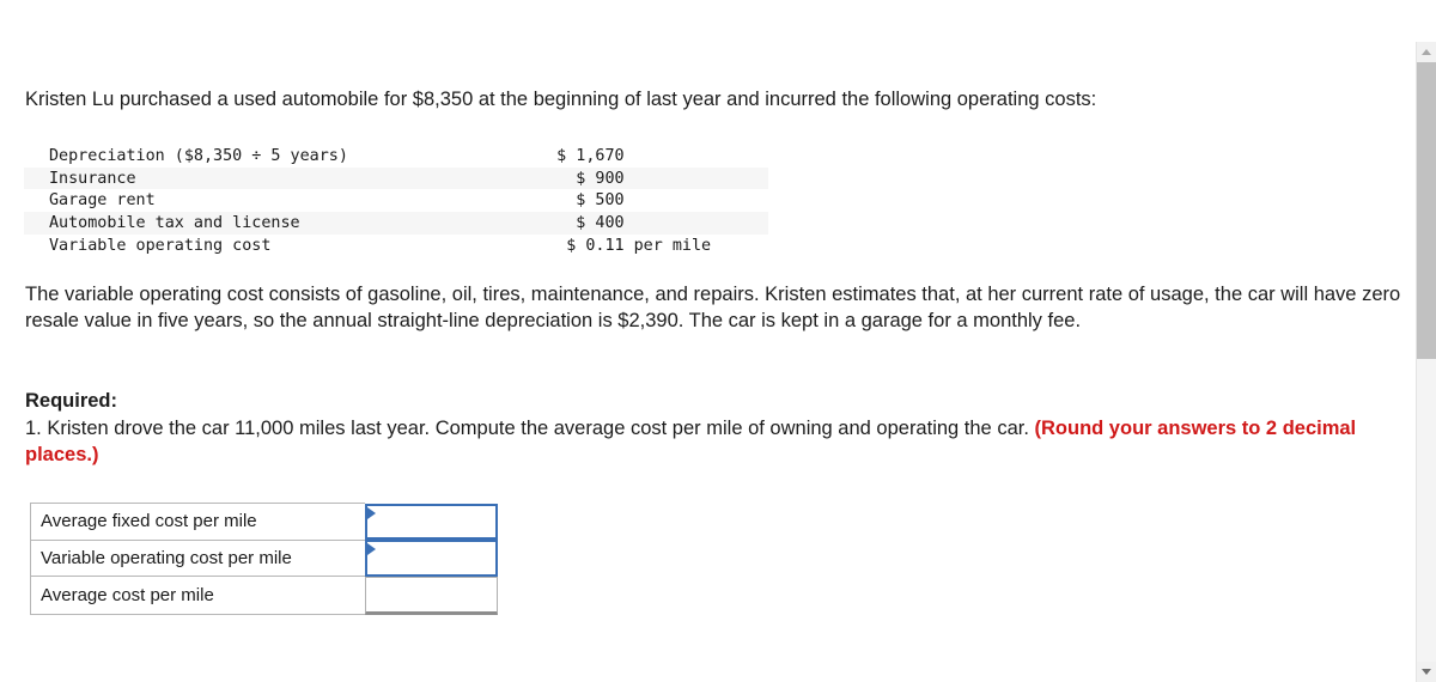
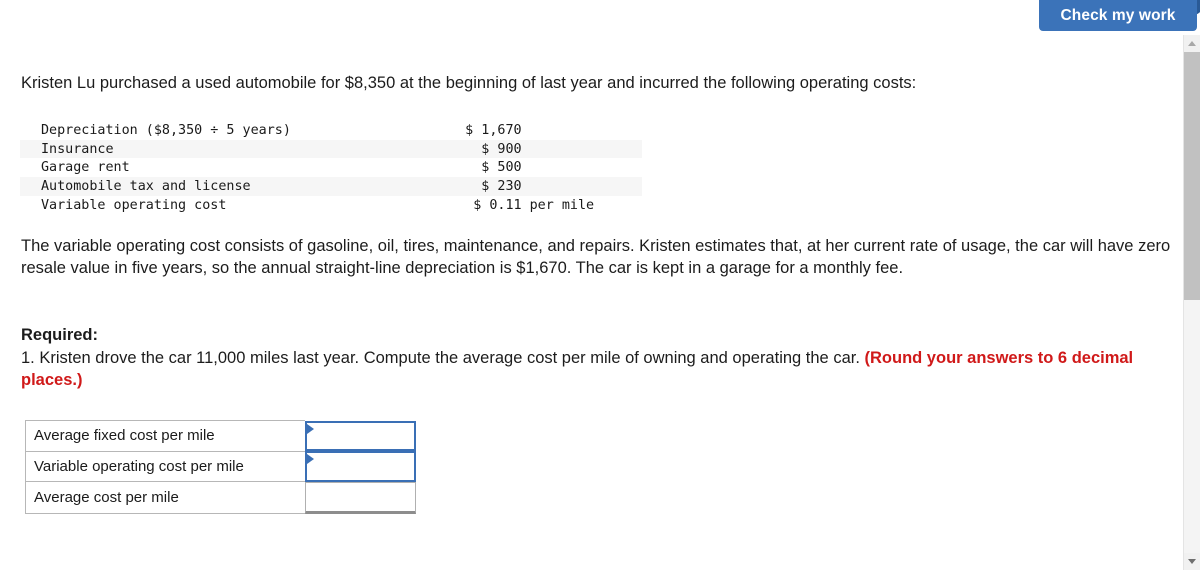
  Kristen Lu purchased a used automobile for $8,350 at the beginning of last year and incurred the following operating costs:
  Depreciation ($8,350 ÷ 5 years)	$ 1,670
  Insurance	$ 900
  Garage rent	$ 500
- Automobile tax and license	$ 400
+ Automobile tax and license	$ 230
  Variable operating cost	$ 0.11	per mile
- The variable operating cost consists of gasoline, oil, tires, maintenance, and repairs. Kristen estimates that, at her current rate of usage, the car will have zero resale value in five years, so the annual straight-line depreciation is $2,390. The car is kept in a garage for a monthly fee.
+ The variable operating cost consists of gasoline, oil, tires, maintenance, and repairs. Kristen estimates that, at her current rate of usage, the car will have zero resale value in five years, so the annual straight-line depreciation is $1,670. The car is kept in a garage for a monthly fee.
  Required:
- 1. Kristen drove the car 11,000 miles last year. Compute the average cost per mile of owning and operating the car. (Round your answers to 2 decimal places.)
+ 1. Kristen drove the car 11,000 miles last year. Compute the average cost per mile of owning and operating the car. (Round your answers to 6 decimal places.)
  Average fixed cost per mile
  Variable operating cost per mile
  Average cost per mile
+ Check my work
